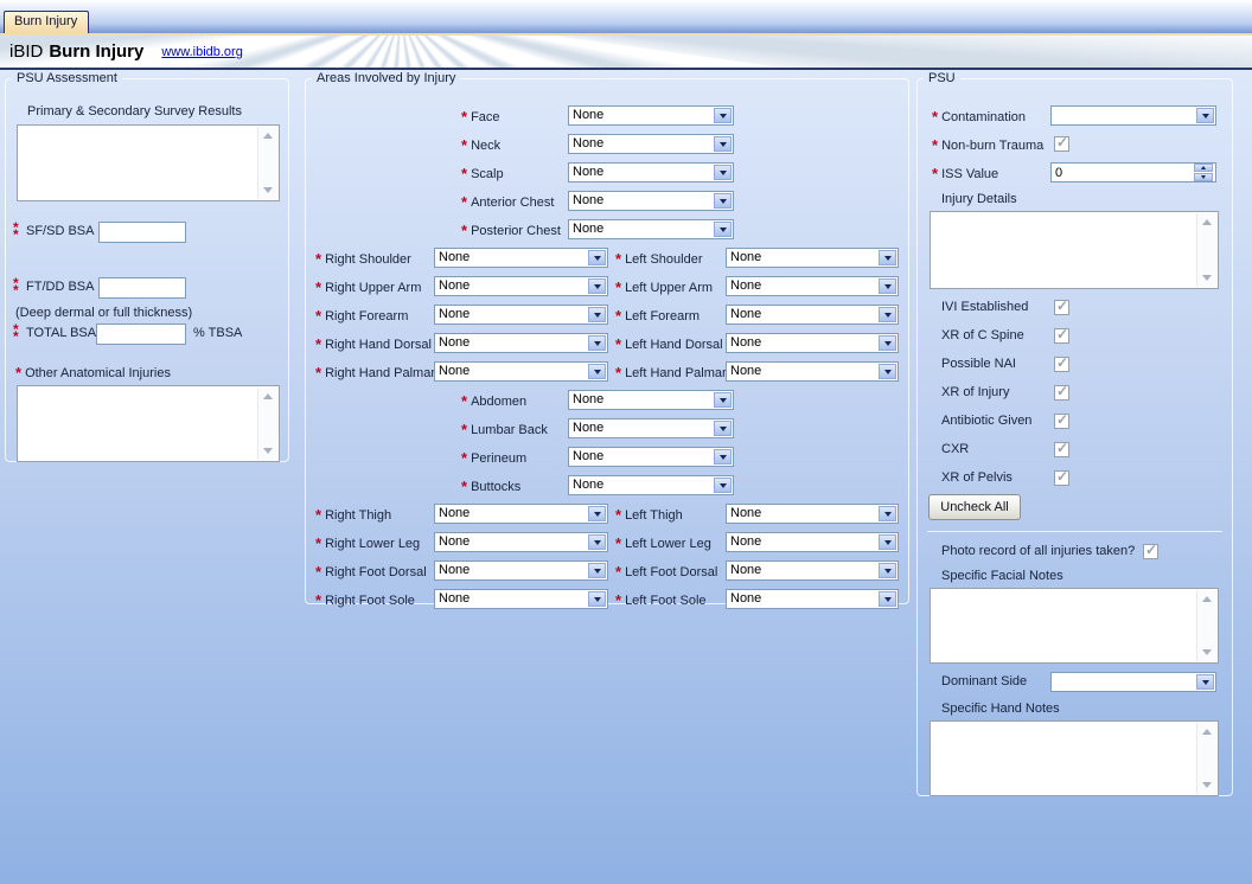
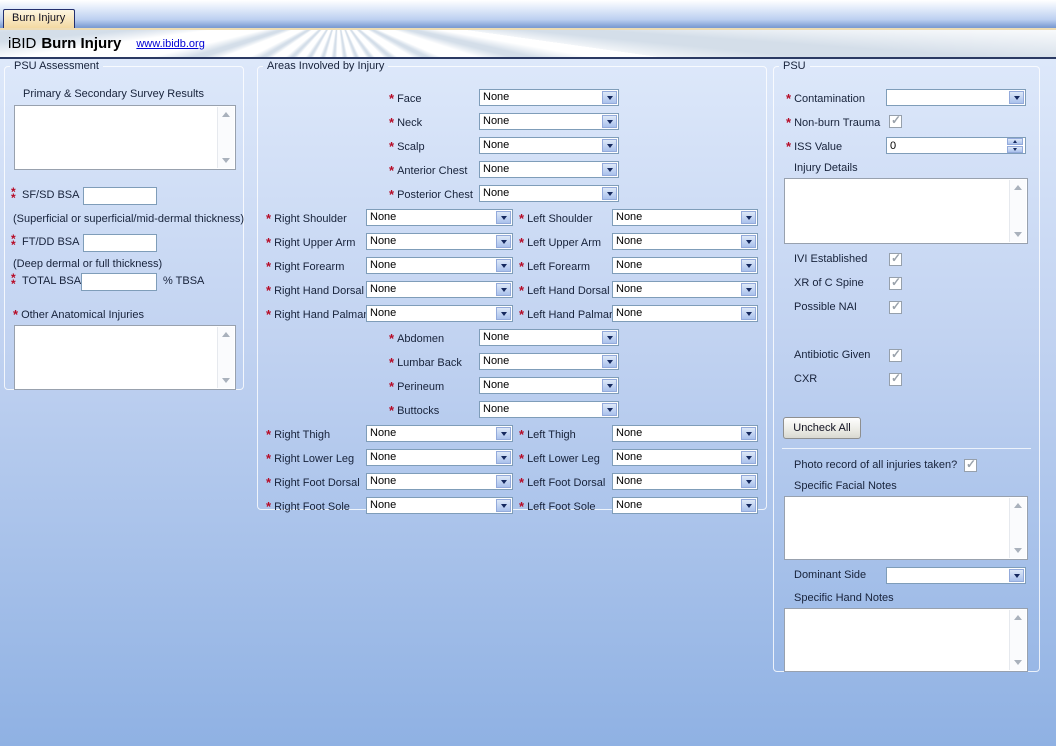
  Burn Injury
  iBID
  Burn Injury
  www.ibidb.org
  PSU Assessment
  Primary & Secondary Survey Results
  *
  *
  SF/SD BSA
+ (Superficial or superficial/mid-dermal thickness)
  *
  *
  FT/DD BSA
  (Deep dermal or full thickness)
  *
  *
  TOTAL BSA
  % TBSA
  * Other Anatomical Injuries
  Areas Involved by Injury
  * Face
  None
  * Neck
  None
  * Scalp
  None
  * Anterior Chest
  None
  * Posterior Chest
  None
  * Right Shoulder
  None
  * Left Shoulder
  None
  * Right Upper Arm
  None
  * Left Upper Arm
  None
  * Right Forearm
  None
  * Left Forearm
  None
  * Right Hand Dorsal
  None
  * Left Hand Dorsal
  None
  * Right Hand Palma
  None
  * Left Hand Palmar
  None
  * Abdomen
  None
  * Lumbar Back
  None
  * Perineum
  None
  * Buttocks
  None
  * Right Thigh
  None
  * Left Thigh
  None
  * Right Lower Leg
  None
  * Left Lower Leg
  None
  * Right Foot Dorsal
  None
  * Left Foot Dorsal
  None
  * Right Foot Sole
  None
  * Left Foot Sole
  None
  PSU
  * Contamination
  * Non-burn Trauma
  * ISS Value
  0
  Injury Details
  IVI Established
  XR of C Spine
  Possible NAI
- XR of Injury
  Antibiotic Given
  CXR
- XR of Pelvis
  Uncheck All
  Photo record of all injuries taken?
  Specific Facial Notes
  Dominant Side
  Specific Hand Notes
